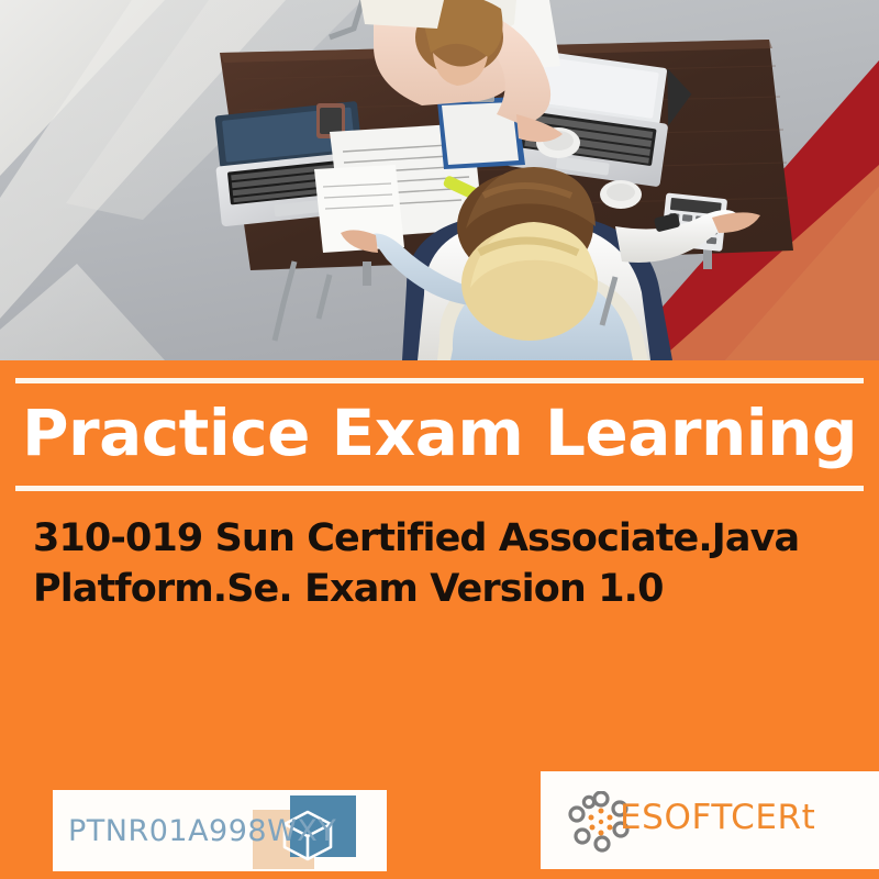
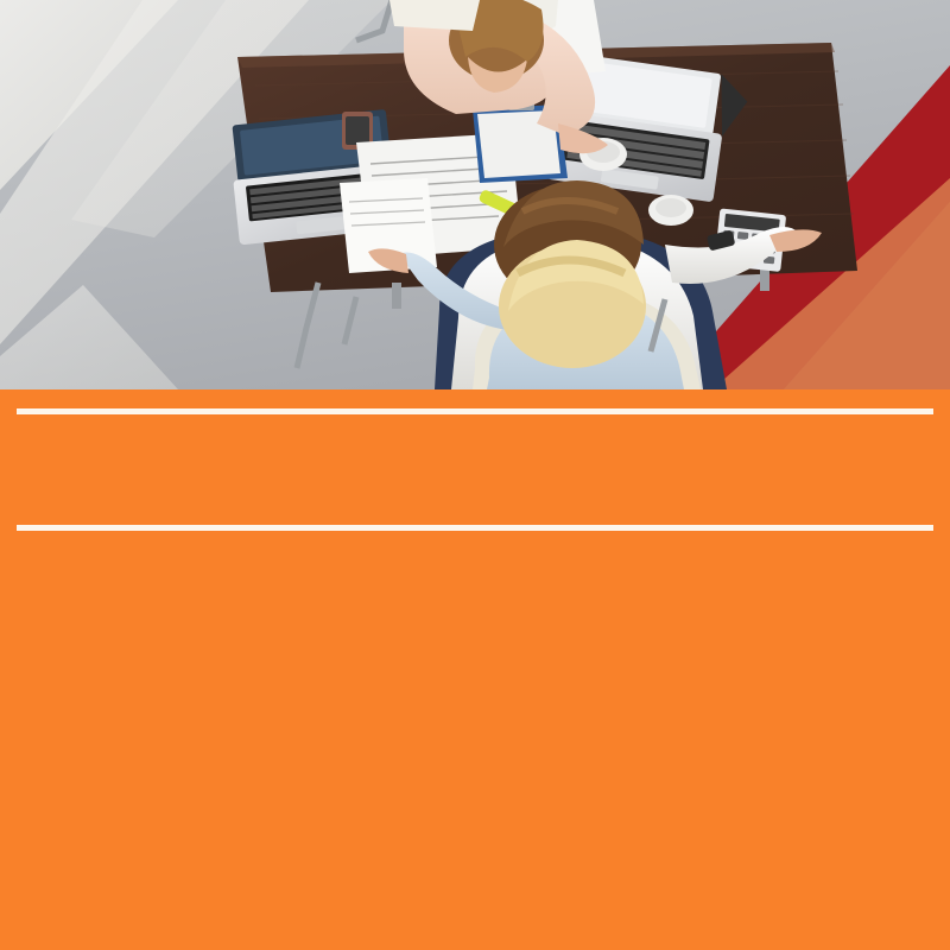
- Practice Exam Learning
- 310-019 Sun Certified Associate.Java
- Platform.Se. Exam Version 1.0
- PTNR01A998WXY
- ESOFTCERt
